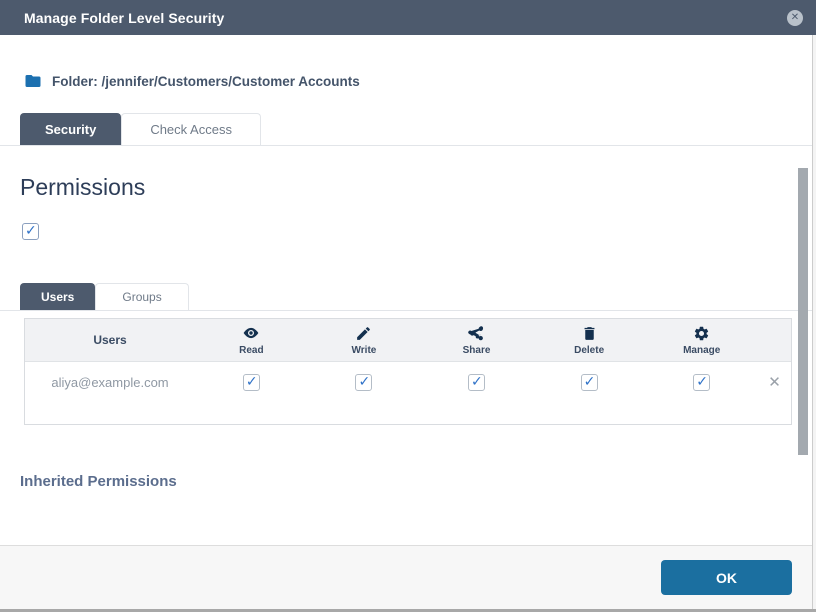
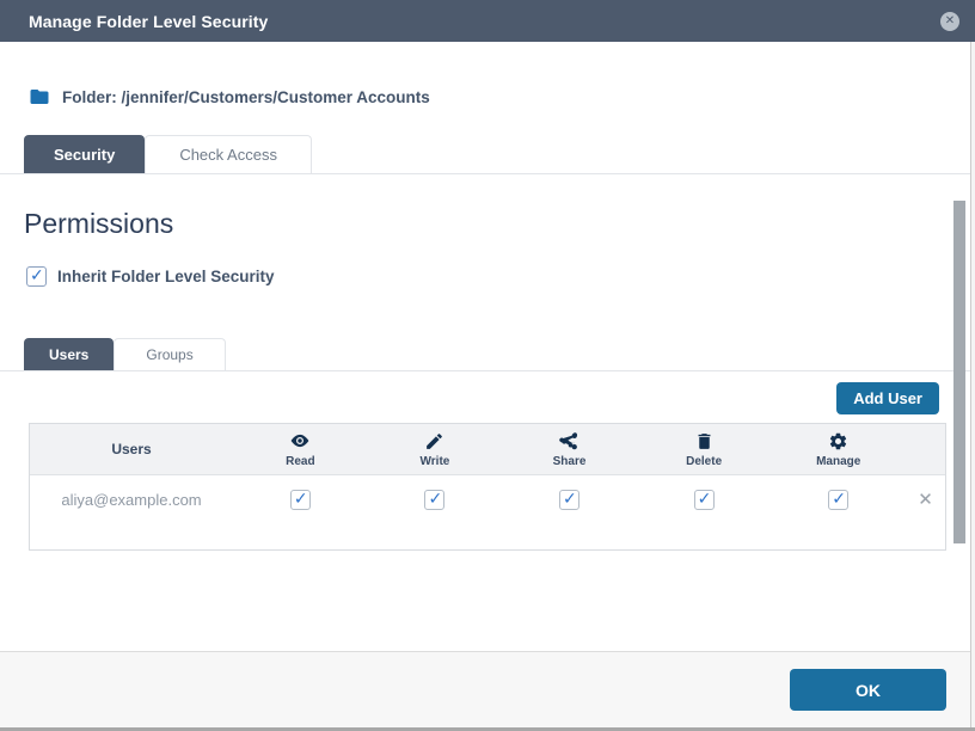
  Manage Folder Level Security
  ✕
  Folder: /jennifer/Customers/Customer Accounts
  Security
  Check Access
  Permissions
+ Inherit Folder Level Security
  Users
  Groups
+ Add User
  Users
  Read
  Write
  Share
  Delete
  Manage
  aliya@example.com
  ✕
- Inherited Permissions
  OK
